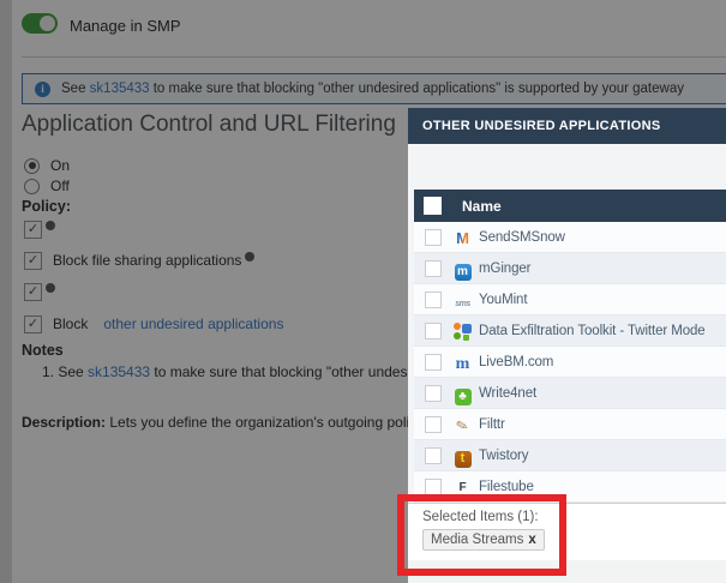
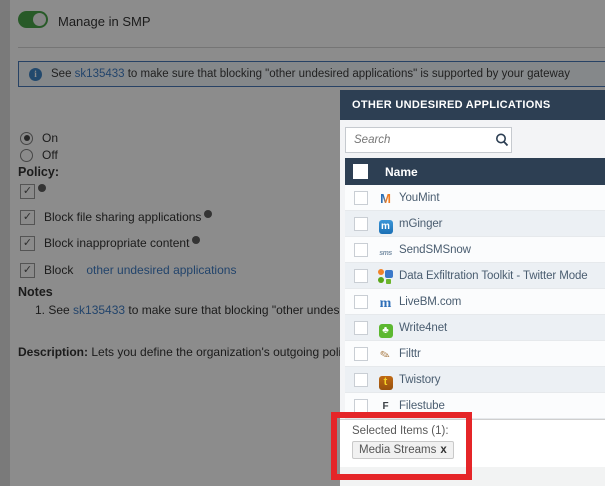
  Manage in SMP
  i
  See sk135433 to make sure that blocking "other undesired applications" is supported by your gateway
- Application Control and URL Filtering
  On
  Off
  Policy:
  Block file sharing applications
+ Block inappropriate content
  Block
  other undesired applications
  Notes
  1. See sk135433 to make sure that blocking "other undes
  Description: Lets you define the organization's outgoing pol
  OTHER UNDESIRED APPLICATIONS
+ Search
  Name
  M
- SendSMSnow
+ YouMint
  m
  mGinger
- YouMint
+ SendSMSnow
  Data Exfiltration Toolkit - Twitter Mode
  m
  LiveBM.com
  ♣
  Write4net
  Filttr
  t
  Twistory
  Filestube
  Selected Items (1):
  Media Streams x
